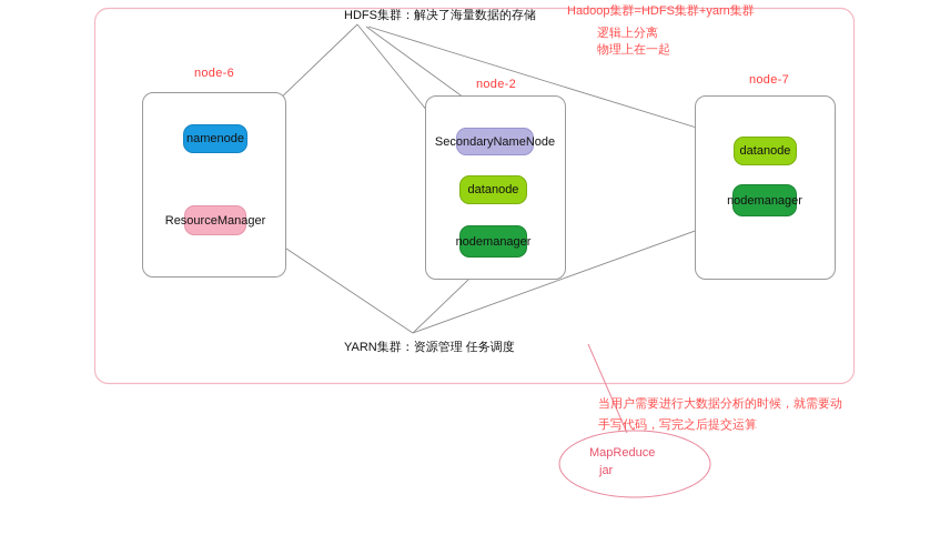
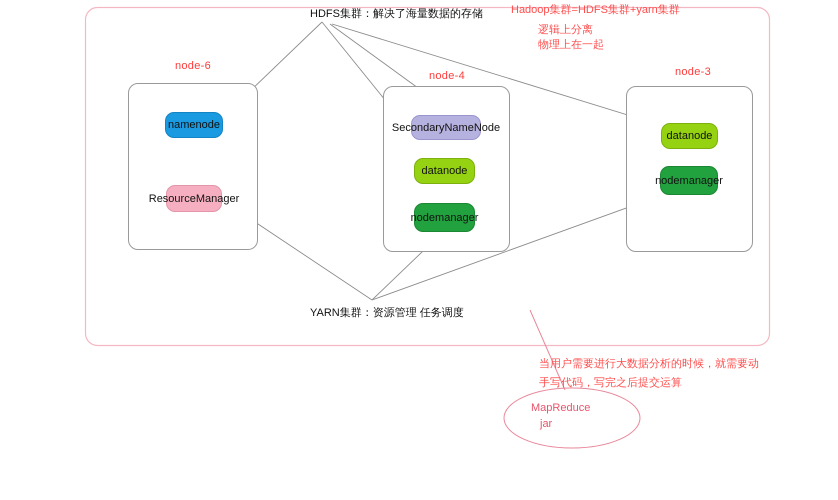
  HDFS集群：解决了海量数据的存储
  YARN集群：资源管理 任务调度
  Hadoop集群=HDFS集群+yarn集群
  逻辑上分离
  物理上在一起
  当用户需要进行大数据分析的时候，就需要动手写代码，写完之后提交运算
  MapReduce
  jar
  node-6
  namenode
  ResourceManager
- node-2
+ node-4
  SecondaryNameNode
  datanode
  nodemanager
- node-7
+ node-3
  datanode
  nodemanager
